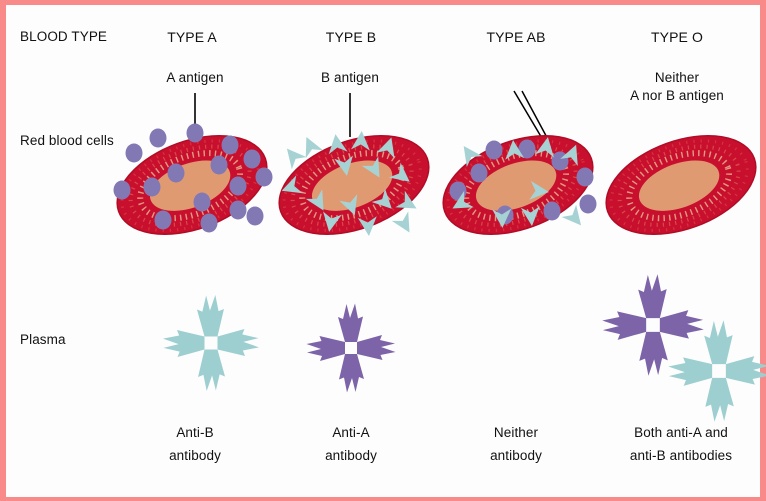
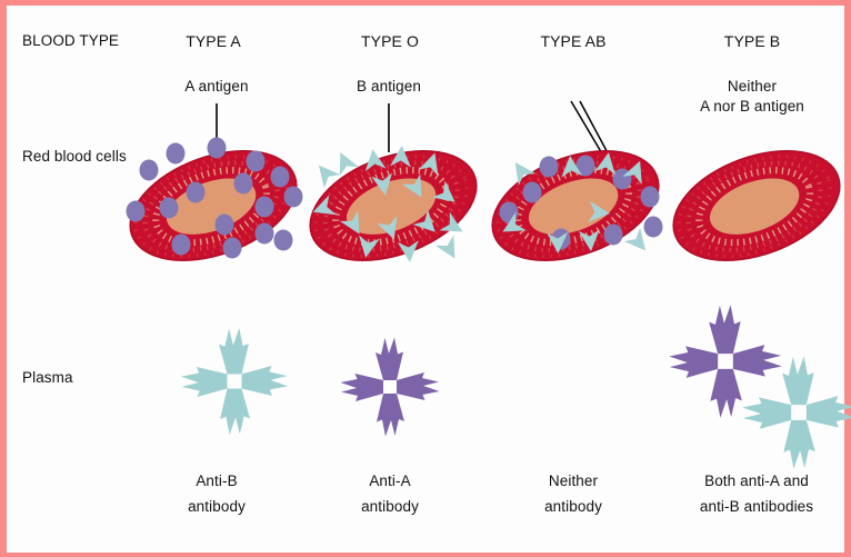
  BLOOD TYPE
  Red blood cells
  Plasma
  TYPE A
- TYPE B
+ TYPE O
  TYPE AB
- TYPE O
+ TYPE B
  A antigen
  B antigen
  Neither
  A nor B antigen
  Anti-B
  antibody
  Anti-A
  antibody
  Neither
  antibody
  Both anti-A and
  anti-B antibodies
